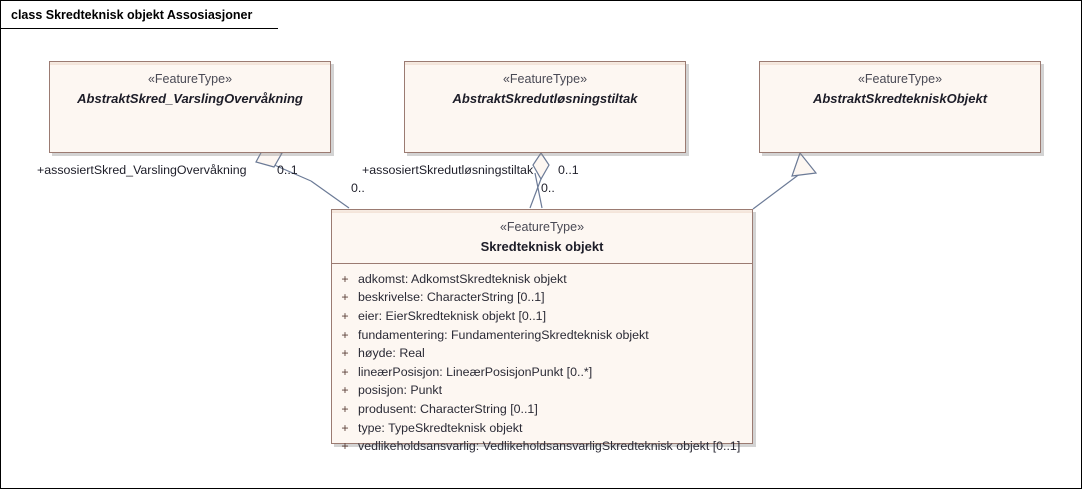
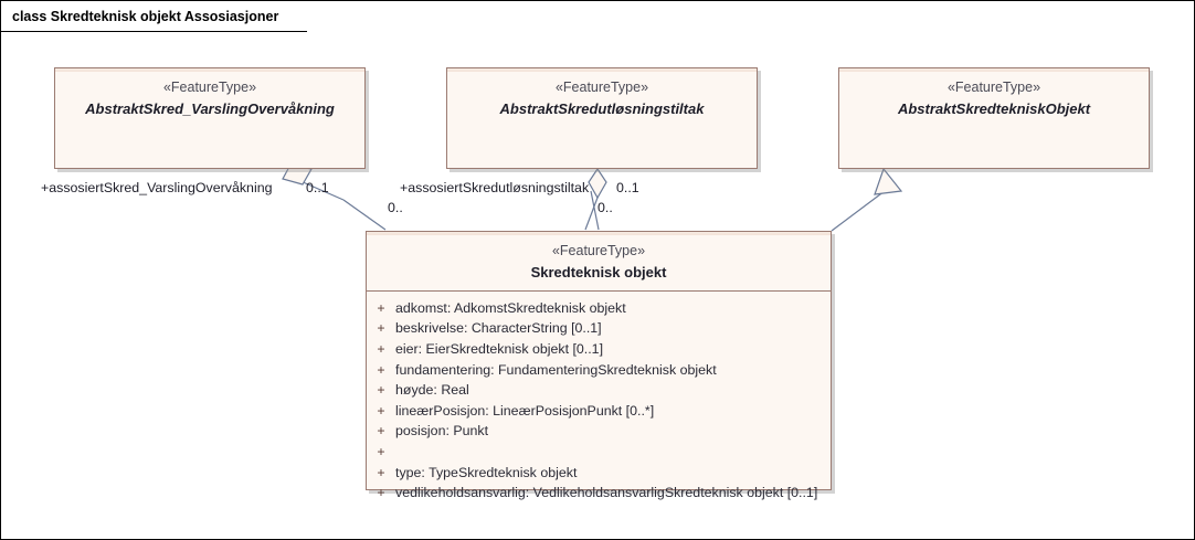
  class Skredteknisk objekt Assosiasjoner
  «FeatureType»
  AbstraktSkred_VarslingOvervåkning
  «FeatureType»
  AbstraktSkredutløsningstiltak
  «FeatureType»
  AbstraktSkredtekniskObjekt
  «FeatureType»
  Skredteknisk objekt
  +
  adkomst: AdkomstSkredteknisk objekt
  +
  beskrivelse: CharacterString [0..1]
  +
  eier: EierSkredteknisk objekt [0..1]
  +
  fundamentering: FundamenteringSkredteknisk objekt
  +
  høyde: Real
  +
  lineærPosisjon: LineærPosisjonPunkt [0..*]
  +
  posisjon: Punkt
  +
- produsent: CharacterString [0..1]
  +
  type: TypeSkredteknisk objekt
  +
  vedlikeholdsansvarlig: VedlikeholdsansvarligSkredteknisk objekt [0..1]
  +assosiertSkred_VarslingOvervåkning
  0..1
  0..
  +assosiertSkredutløsningstiltak
  0..1
  0..
